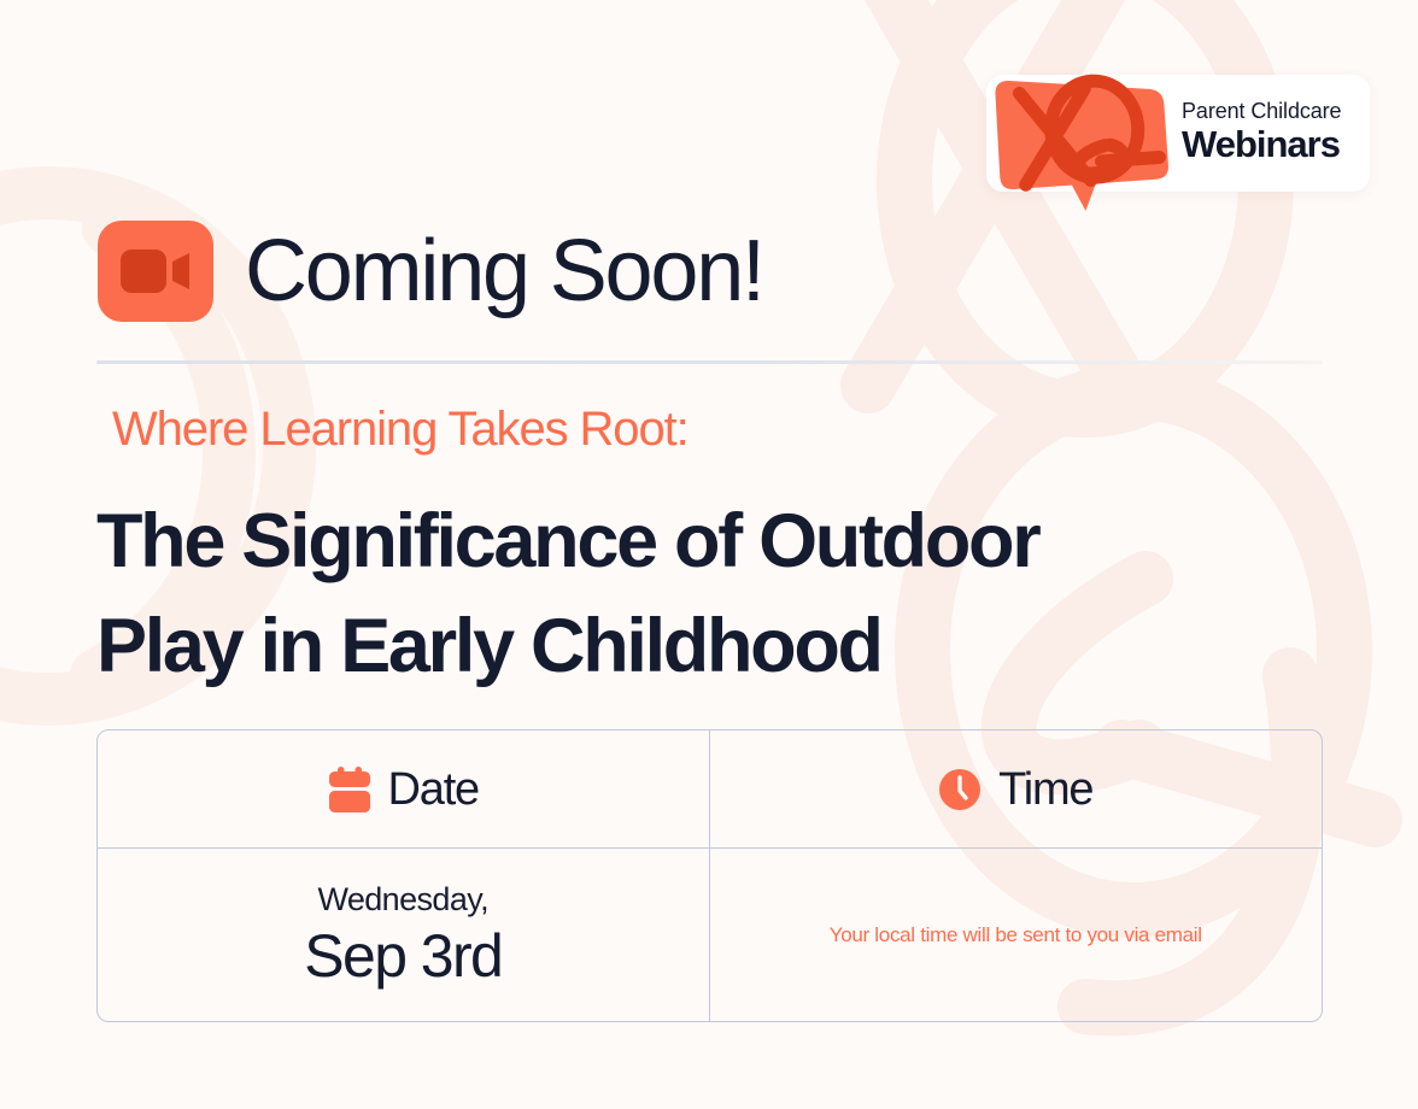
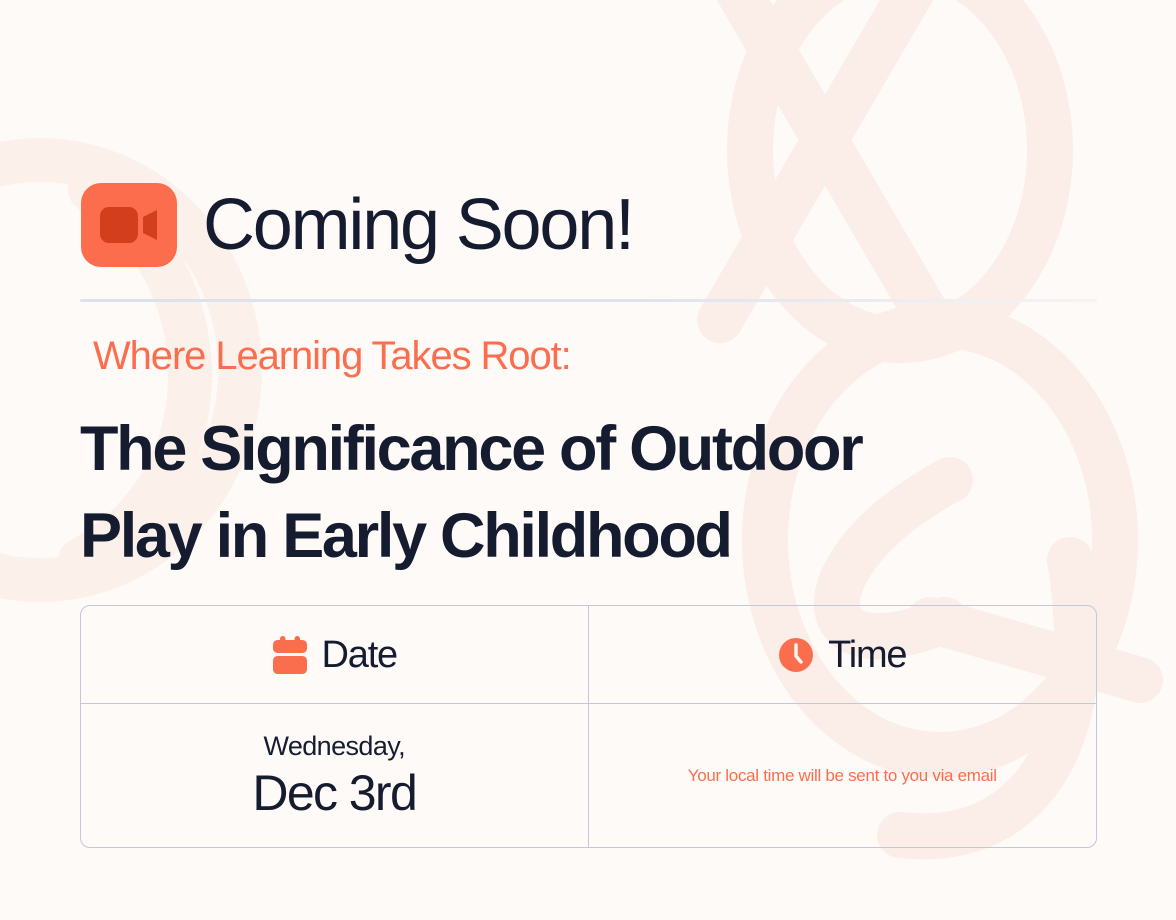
- Parent Childcare
- Webinars
  Coming Soon!
  Where Learning Takes Root:
  The Significance of Outdoor
  Play in Early Childhood
  Date
  Time
  Wednesday,
- Sep 3rd
+ Dec 3rd
  Your local time will be sent to you via email
